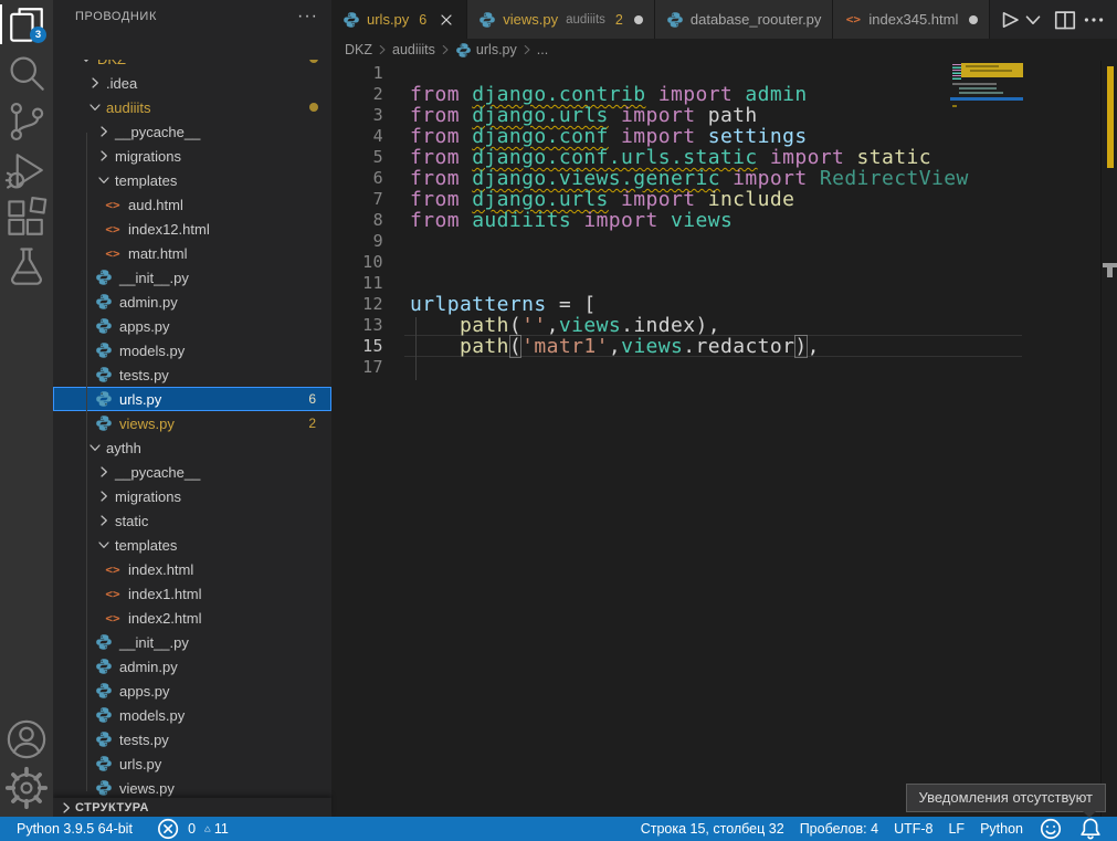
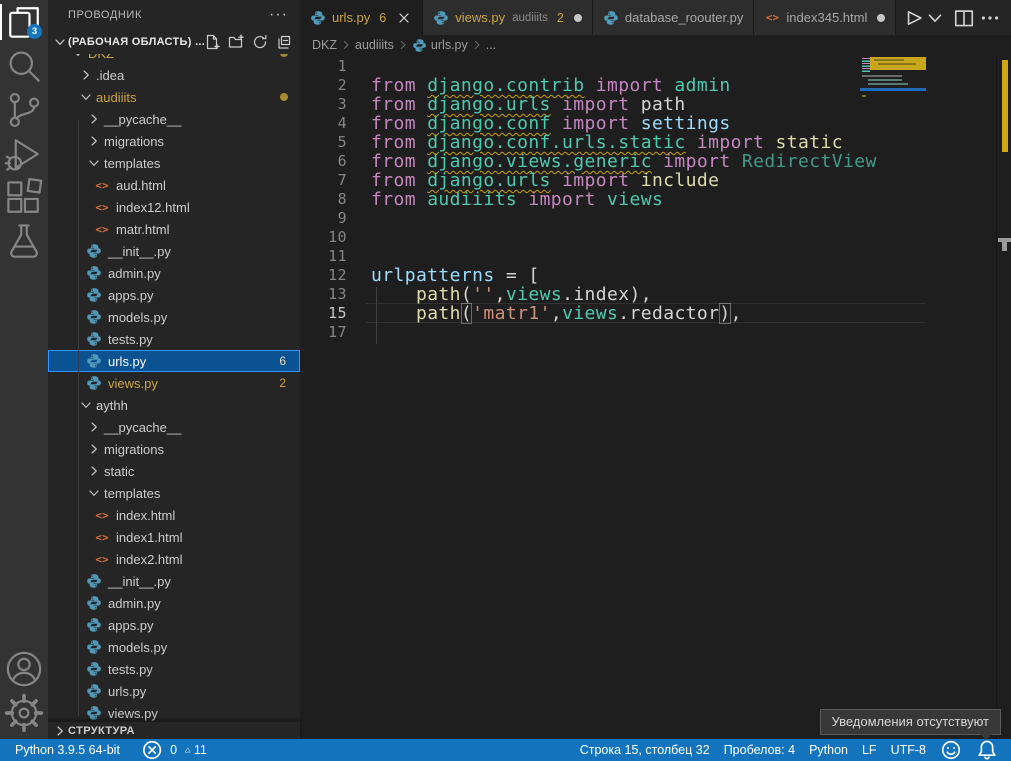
  3
  ПРОВОДНИК
  ···
+ (РАБОЧАЯ ОБЛАСТЬ) ...
  .idea
  audiiits
  __pycache__
  migrations
  templates
  <>
  aud.html
  <>
  index12.html
  <>
  matr.html
  __init__.py
  admin.py
  apps.py
  models.py
  tests.py
  urls.py
  6
  views.py
  2
  aythh
  __pycache__
  migrations
  static
  templates
  <>
  index.html
  <>
  index1.html
  <>
  index2.html
  __init__.py
  admin.py
  apps.py
  models.py
  tests.py
  urls.py
  views.py
  СТРУКТУРА
  urls.py
  6
  views.py
  audiiits
  2
  database_roouter.py
  <>
  index345.html
  DKZ
  audiiits
  urls.py
  ...
  1
  2
  from django.contrib import admin
  3
  from django.urls import path
  4
  from django.conf import settings
  5
  from django.conf.urls.static import static
  6
  from django.views.generic import RedirectView
  7
  from django.urls import include
  8
  from audiiits import views
  9
  10
  11
  12
  urlpatterns = [
  13
  path('',views.index),
  15
  path('matr1',views.redactor),
  17
  Python 3.9.5 64-bit
  0
  11
  Строка 15, столбец 32
  Пробелов: 4
- UTF-8
+ Python
  LF
- Python
+ UTF-8
  Уведомления отсутствуют
